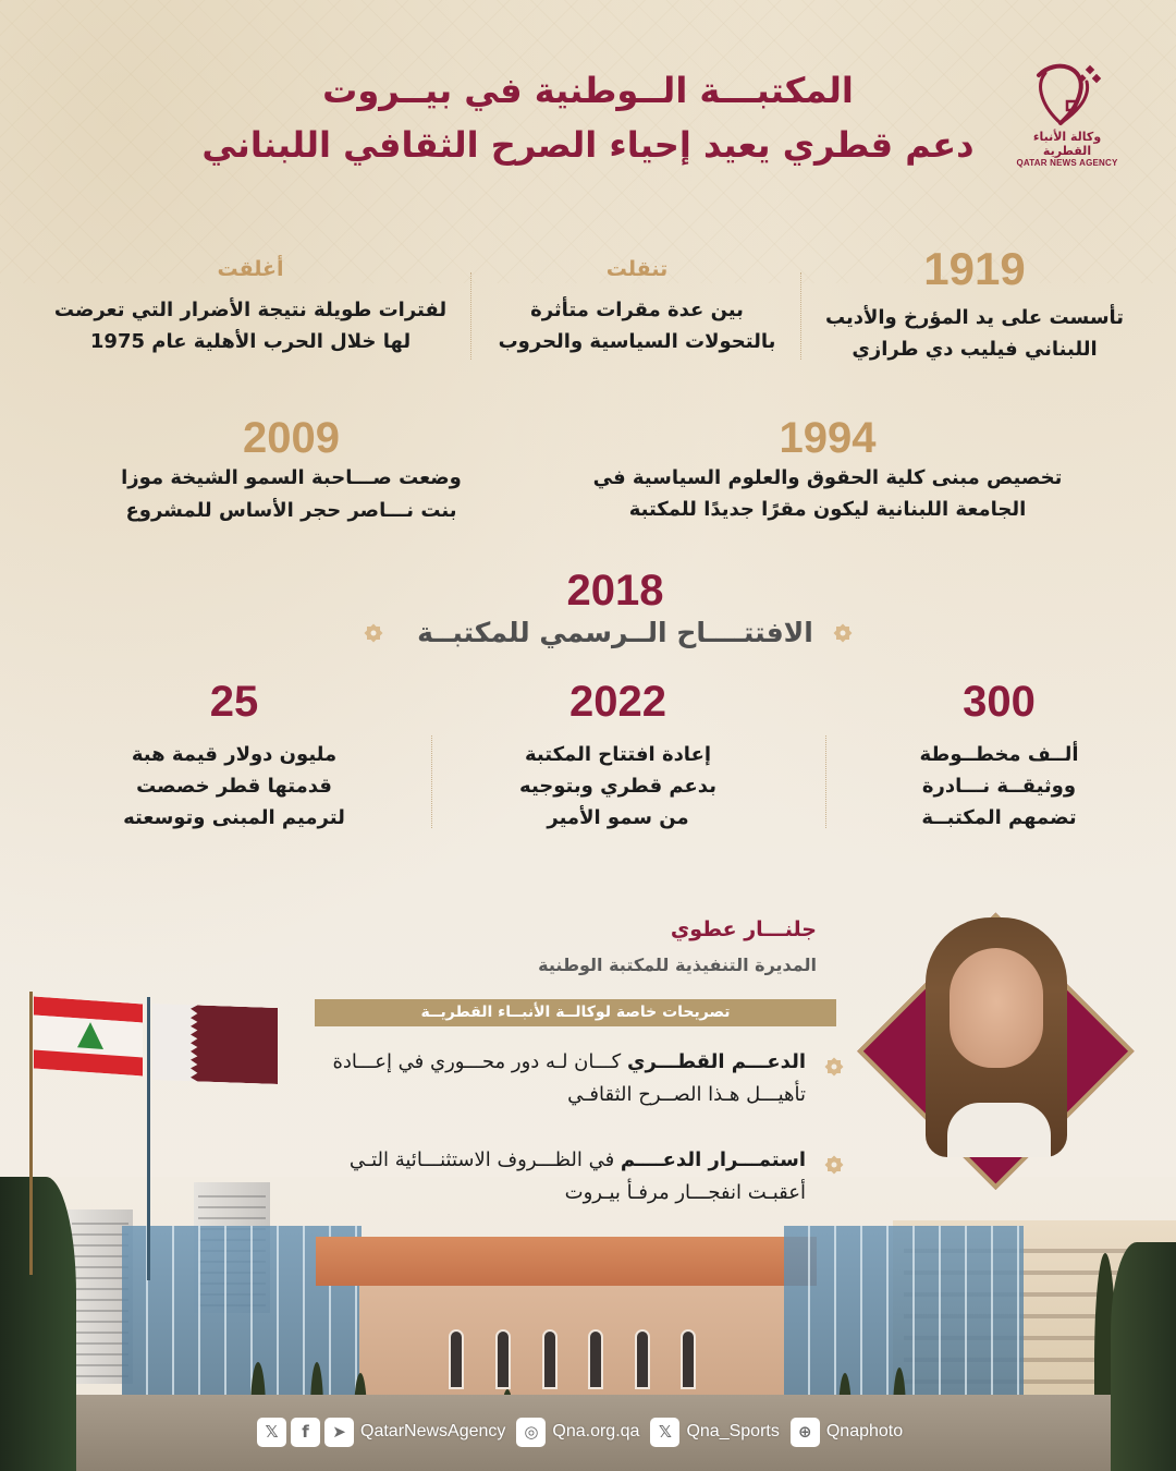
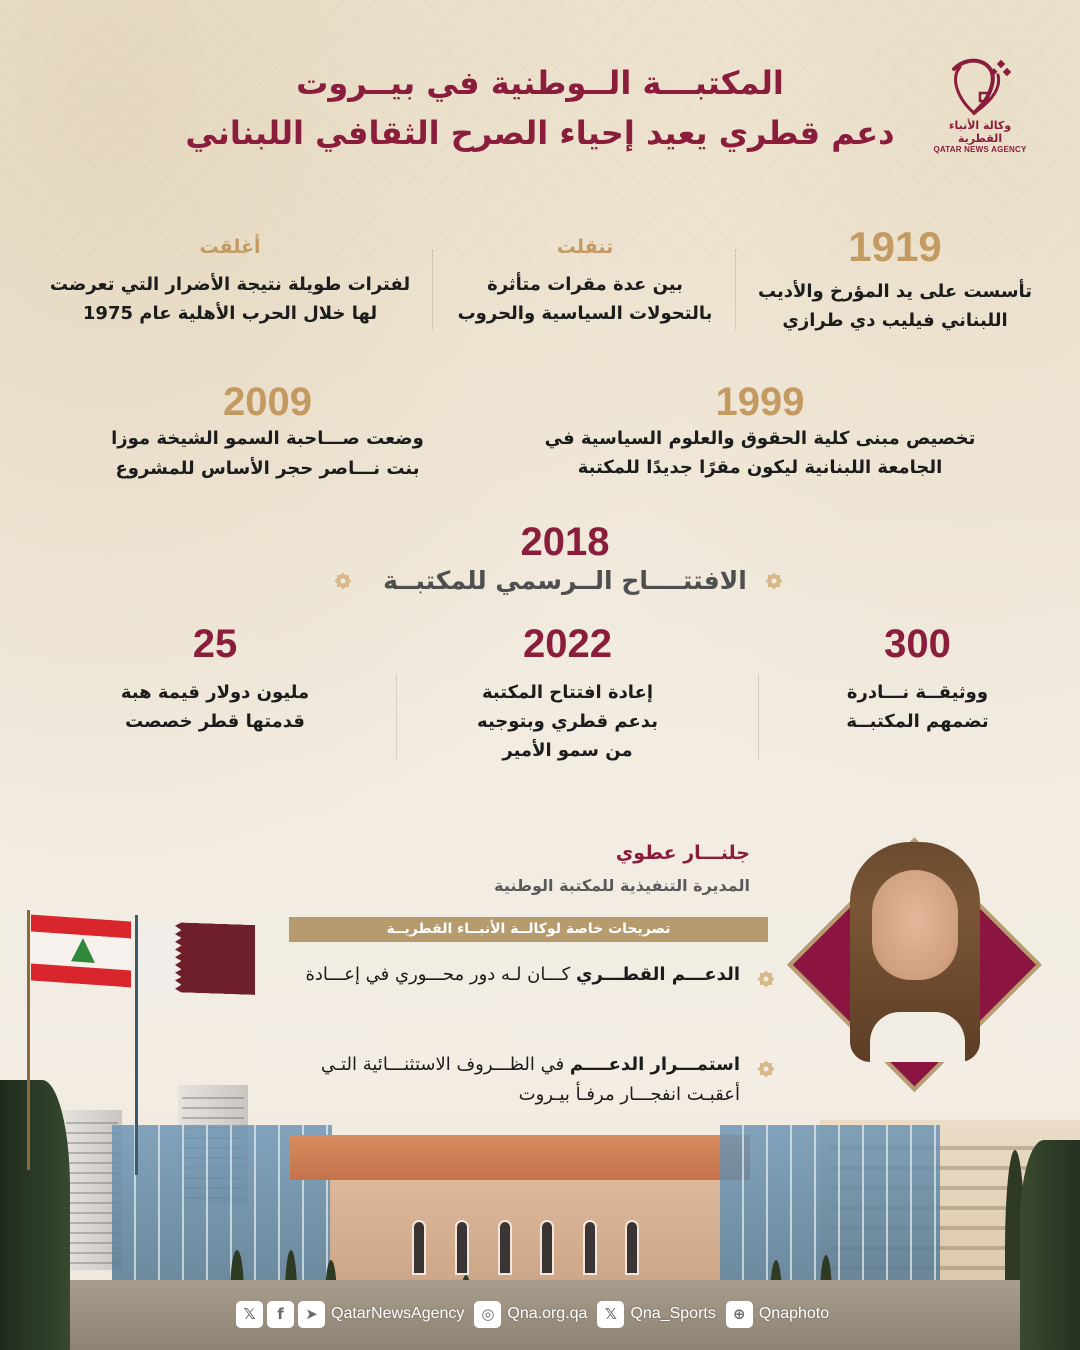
  المكتبـــة الــوطنية في بيــروت
  دعم قطري يعيد إحياء الصرح الثقافي اللبناني
  وكالة الأنباء القطرية
  QATAR NEWS AGENCY
  1919
  تأسست على يد المؤرخ والأديب
  اللبناني فيليب دي طرازي
  تنقلت
  بين عدة مقرات متأثرة
  بالتحولات السياسية والحروب
  أغلقت
  لفترات طويلة نتيجة الأضرار التي تعرضت
  لها خلال الحرب الأهلية عام 1975
- 1994
+ 1999
  تخصيص مبنى كلية الحقوق والعلوم السياسية في
  الجامعة اللبنانية ليكون مقرًا جديدًا للمكتبة
  2009
  وضعت صـــاحبة السمو الشيخة موزا
  بنت نـــاصر حجر الأساس للمشروع
  2018
  الافتتــــاح الــرسمي للمكتبــة
  300
- ألــف مخطــوطة
  ووثيقــة نـــادرة
  تضمهم المكتبــة
  2022
  إعادة افتتاح المكتبة
  بدعم قطري وبتوجيه
  من سمو الأمير
  25
  مليون دولار قيمة هبة
  قدمتها قطر خصصت
- لترميم المبنى وتوسعته
  جلنـــار عطوي
  المديرة التنفيذية للمكتبة الوطنية
  تصريحات خاصة لوكالــة الأنبــاء القطريــة
  الدعـــم القطـــري كـــان لـه دور محـــوري في إعـــادة
- تأهيـــل هـذا الصــرح الثقافـي
  استمـــرار الدعــــم في الظـــروف الاستثنـــائية التـي
  أعقبـت انفجـــار مرفـأ بيـروت
  𝕏
  f
  ➤
  QatarNewsAgency
  ◎
  Qna.org.qa
  𝕏
  Qna_Sports
  ⊕
  Qnaphoto
